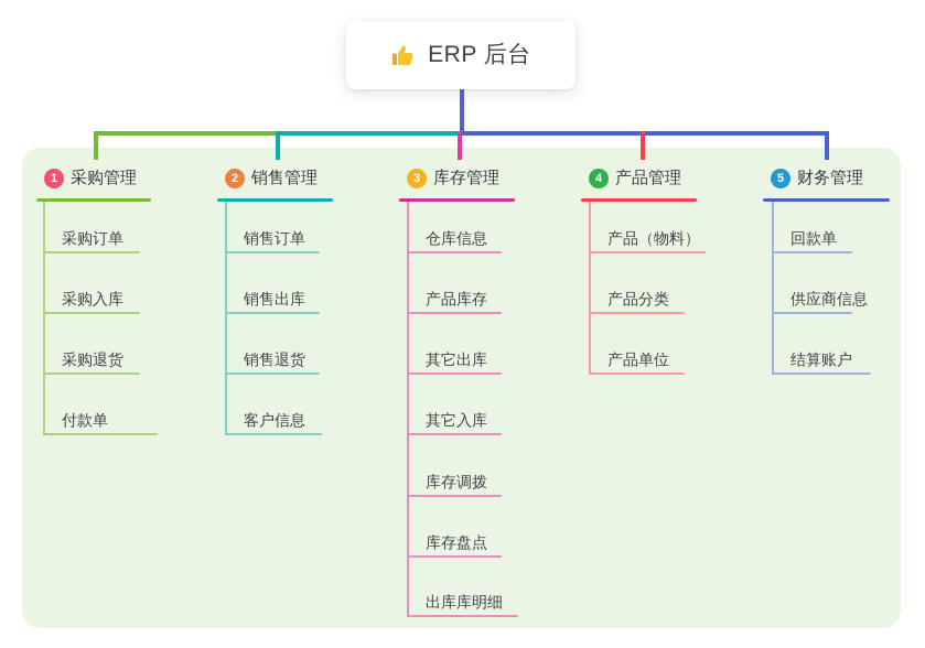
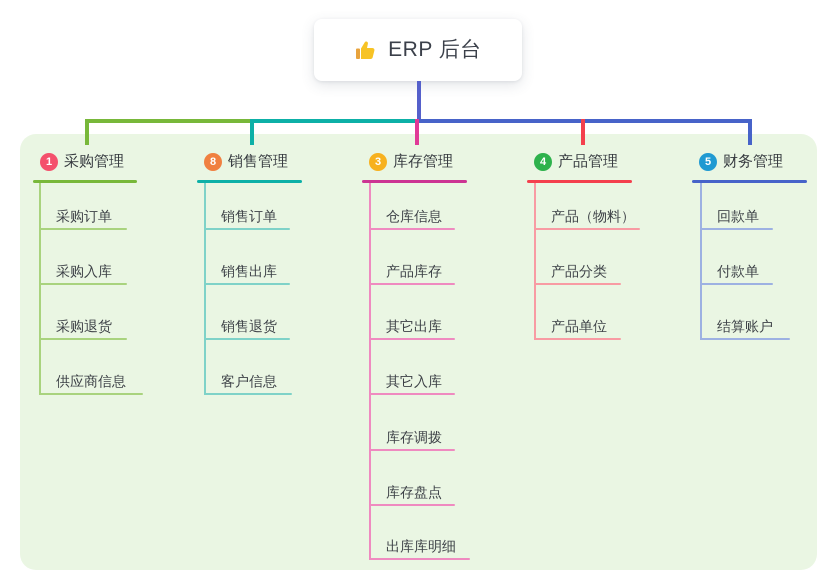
  ERP 后台
  1
  采购管理
  采购订单
  采购入库
  采购退货
- 付款单
+ 供应商信息
- 2
+ 8
  销售管理
  销售订单
  销售出库
  销售退货
  客户信息
  3
  库存管理
  仓库信息
  产品库存
  其它出库
  其它入库
  库存调拨
  库存盘点
  出库库明细
  4
  产品管理
  产品（物料）
  产品分类
  产品单位
  5
  财务管理
  回款单
- 供应商信息
+ 付款单
  结算账户
